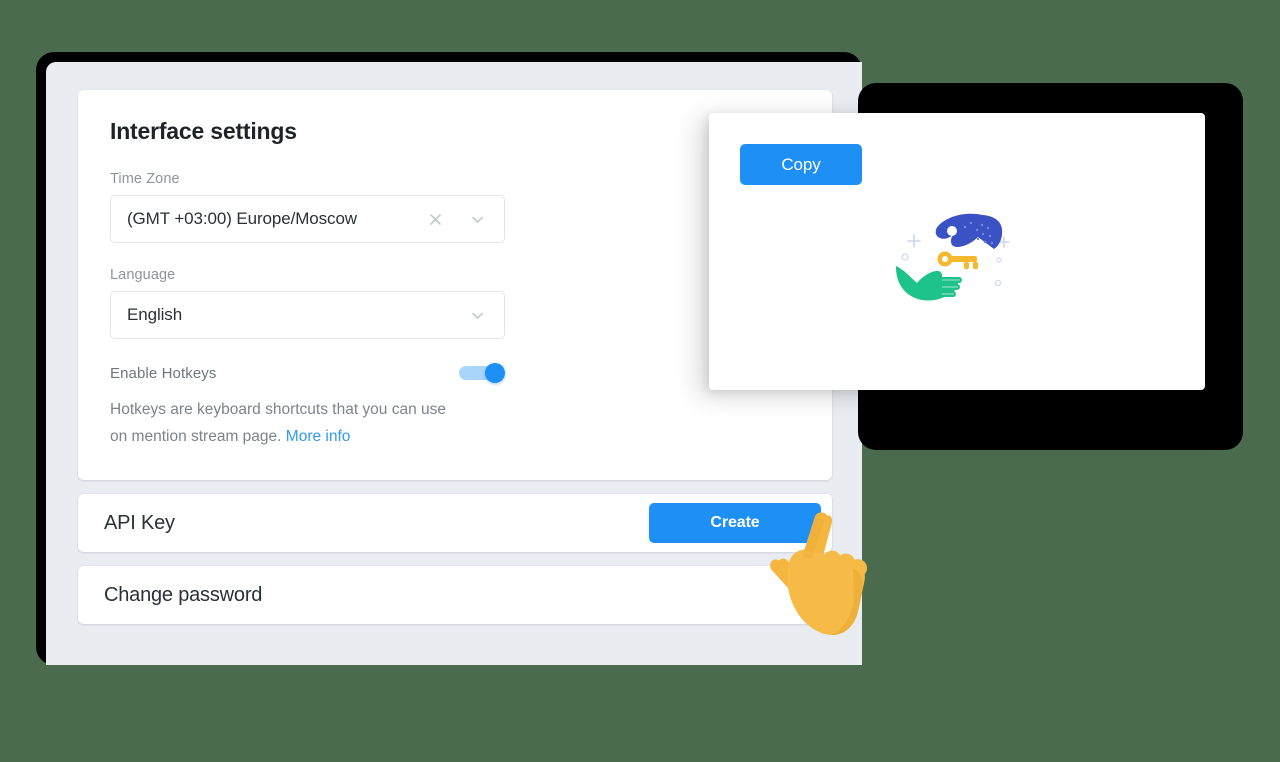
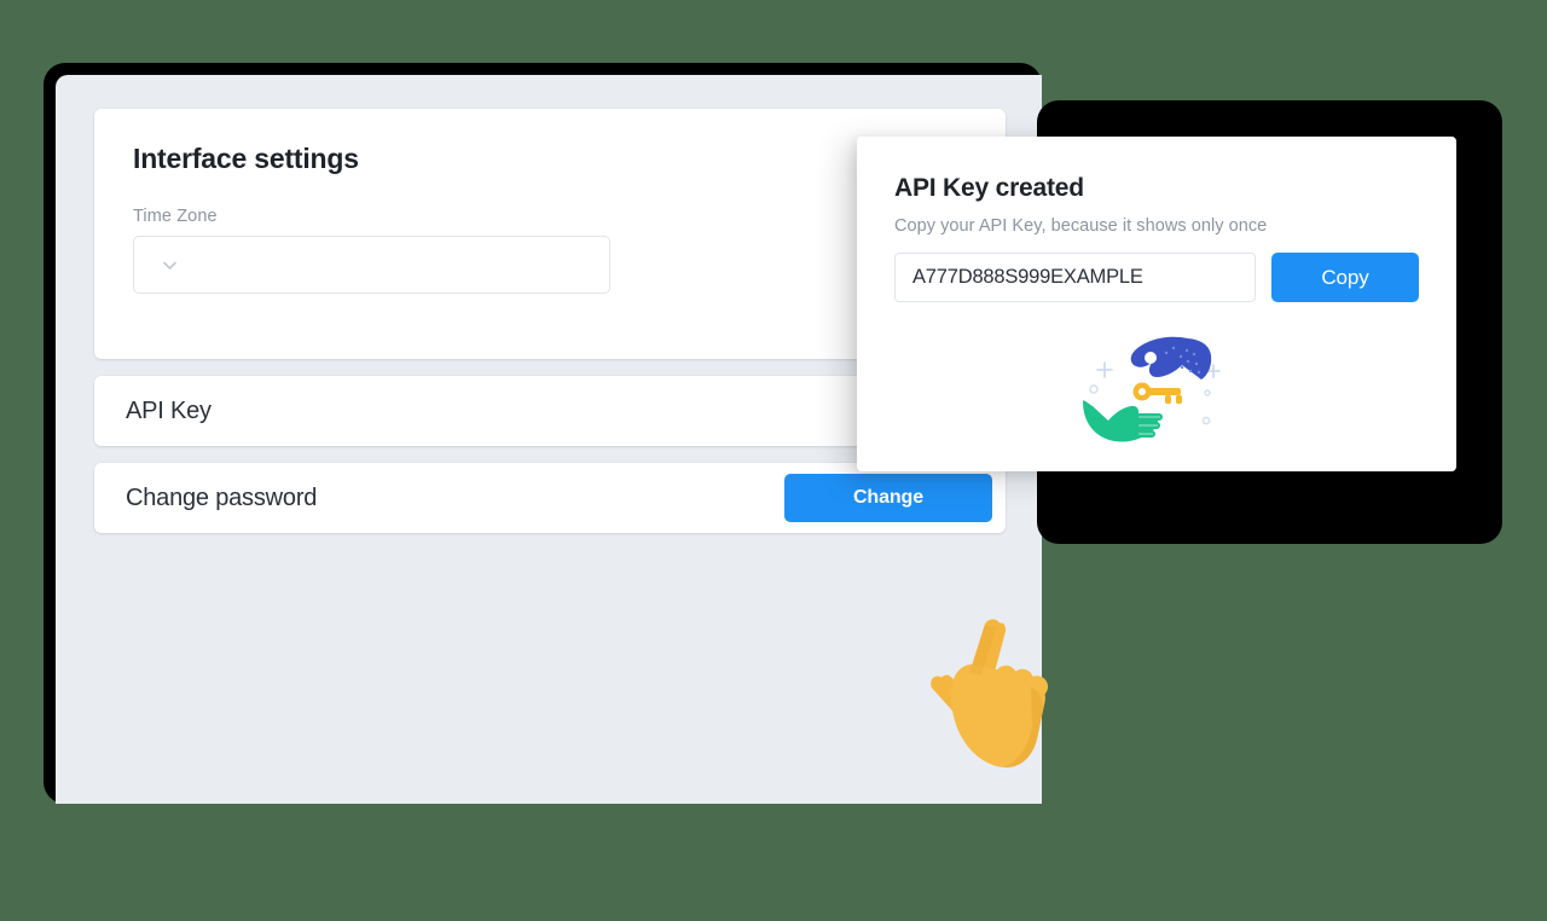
  Interface settings
  Time Zone
- (GMT +03:00) Europe/Moscow
- Language
- English
- Enable Hotkeys
- Hotkeys are keyboard shortcuts that you can use on mention stream page. More info
  API Key
- Create
  Change password
+ Change
+ API Key created
+ Copy your API Key, because it shows only once
+ A777D888S999EXAMPLE
  Copy
